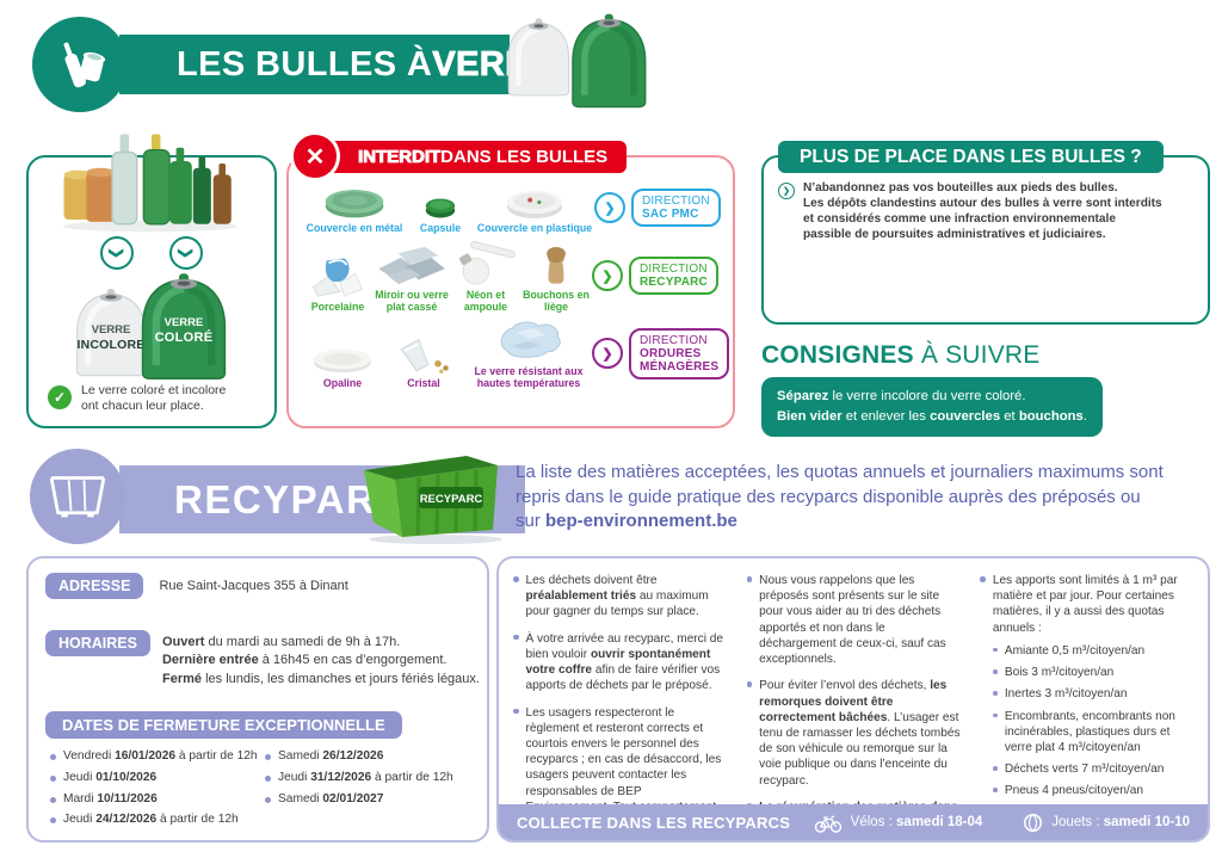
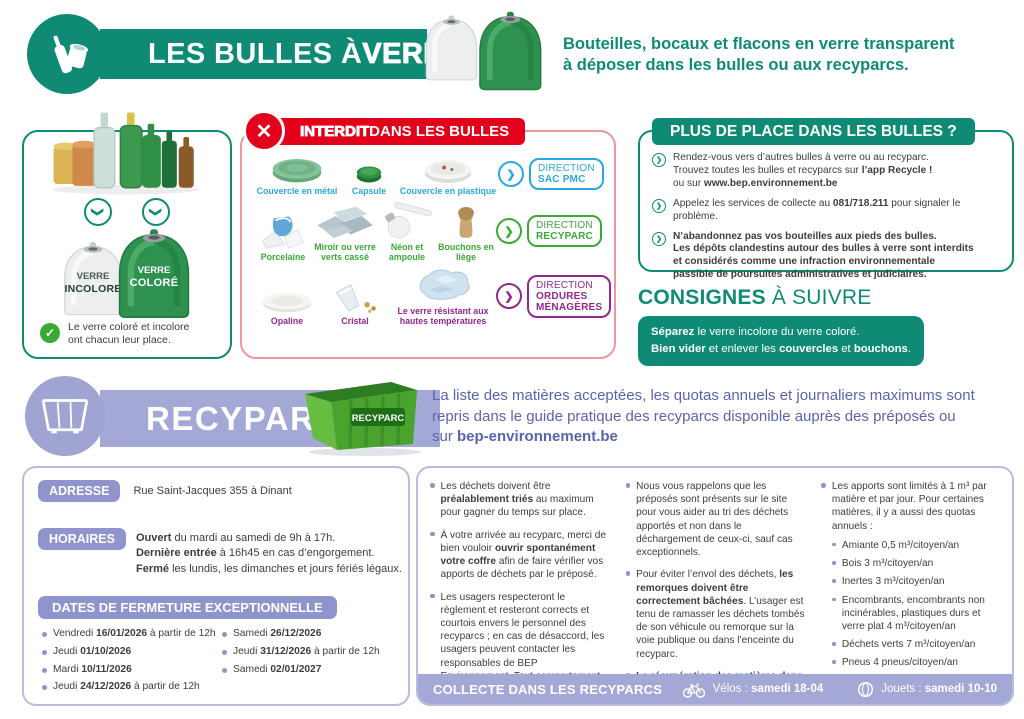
  LES BULLES À
+ Bouteilles, bocaux et flacons en verre transparent
+ à déposer dans les bulles ou aux recyparcs.
  VERRE
  INCOLORE
  VERRE
  COLORÉ
  ✓
  Le verre coloré et incolore ont chacun leur place.
  ✕
  INTERDIT
  DANS LES BULLES
  Couvercle en métal
  Capsule
  Couvercle en plastique
  ❯
  DIRECTION
  SAC PMC
  Porcelaine
- Miroir ou verre plat cassé
+ Miroir ou verre verts cassé
  Néon et ampoule
  Bouchons en liège
  ❯
  DIRECTION
  RECYPARC
  Opaline
  Cristal
  Le verre résistant aux hautes températures
  ❯
  DIRECTION
  ORDURES MÉNAGÈRES
  PLUS DE PLACE DANS LES BULLES ?
+ Rendez-vous vers d’autres bulles à verre ou au recyparc.
+ Trouvez toutes les bulles et recyparcs sur l’app Recycle !
+ ou sur www.bep.environnement.be
+ Appelez les services de collecte au 081/718.211 pour signaler le problème.
  N’abandonnez pas vos bouteilles aux pieds des bulles.
  Les dépôts clandestins autour des bulles à verre sont interdits
  et considérés comme une infraction environnementale
  passible de poursuites administratives et judiciaires.
  CONSIGNES À SUIVRE
  Séparez le verre incolore du verre coloré.
  Bien vider et enlever les couvercles et bouchons.
  RECYPAR
  RECYPARC
  La liste des matières acceptées, les quotas annuels et journaliers maximums sont
  repris dans le guide pratique des recyparcs disponible auprès des préposés ou
  sur bep-environnement.be
  ADRESSE
  Rue Saint-Jacques 355 à Dinant
  HORAIRES
  Ouvert du mardi au samedi de 9h à 17h.
  Dernière entrée à 16h45 en cas d’engorgement.
  Fermé les lundis, les dimanches et jours fériés légaux.
  DATES DE FERMETURE EXCEPTIONNELLE
  Vendredi 16/01/2026 à partir de 12h
  Jeudi 01/10/2026
  Mardi 10/11/2026
  Jeudi 24/12/2026 à partir de 12h
  Samedi 26/12/2026
  Jeudi 31/12/2026 à partir de 12h
  Samedi 02/01/2027
  Les déchets doivent être préalablement triés au maximum pour gagner du temps sur place.
  À votre arrivée au recyparc, merci de bien vouloir ouvrir spontanément votre coffre afin de faire vérifier vos apports de déchets par le préposé.
  Nous vous rappelons que les préposés sont présents sur le site pour vous aider au tri des déchets apportés et non dans le déchargement de ceux-ci, sauf cas exceptionnels.
  Pour éviter l’envol des déchets, les remorques doivent être correctement bâchées. L’usager est tenu de ramasser les déchets tombés de son véhicule ou remorque sur la voie publique ou dans l’enceinte du recyparc.
  Les apports sont limités à 1 m³ par matière et par jour. Pour certaines matières, il y a aussi des quotas annuels :
  Amiante 0,5 m³/citoyen/an
  Bois 3 m³/citoyen/an
  Inertes 3 m³/citoyen/an
  Encombrants, encombrants non incinérables, plastiques durs et verre plat 4 m³/citoyen/an
  Déchets verts 7 m³/citoyen/an
  Pneus 4 pneus/citoyen/an
  COLLECTE DANS LES RECYPARCS
  Vélos : samedi 18-04
  Jouets : samedi 10-10
